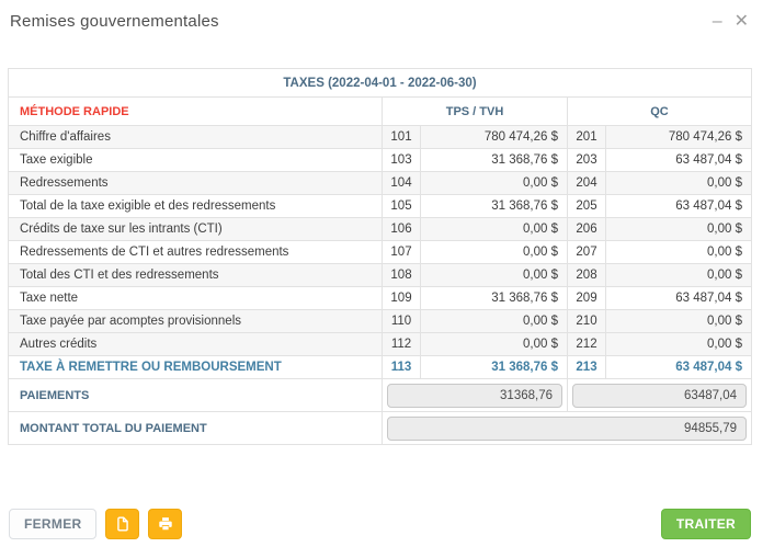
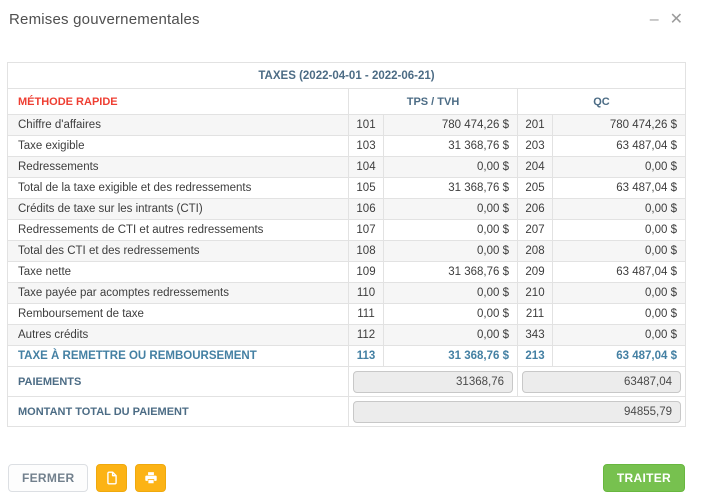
  Remises gouvernementales
  –
  ✕
- TAXES (2022-04-01 - 2022-06-30)
+ TAXES (2022-04-01 - 2022-06-21)
  MÉTHODE RAPIDE	TPS / TVH	QC
  Chiffre d'affaires	101	780 474,26 $	201	780 474,26 $
  Taxe exigible	103	31 368,76 $	203	63 487,04 $
  Redressements	104	0,00 $	204	0,00 $
  Total de la taxe exigible et des redressements	105	31 368,76 $	205	63 487,04 $
  Crédits de taxe sur les intrants (CTI)	106	0,00 $	206	0,00 $
  Redressements de CTI et autres redressements	107	0,00 $	207	0,00 $
  Total des CTI et des redressements	108	0,00 $	208	0,00 $
  Taxe nette	109	31 368,76 $	209	63 487,04 $
- Taxe payée par acomptes provisionnels	110	0,00 $	210	0,00 $
+ Taxe payée par acomptes redressements	110	0,00 $	210	0,00 $
+ Remboursement de taxe	111	0,00 $	211	0,00 $
- Autres crédits	112	0,00 $	212	0,00 $
+ Autres crédits	112	0,00 $	343	0,00 $
  TAXE À REMETTRE OU REMBOURSEMENT	113	31 368,76 $	213	63 487,04 $
  PAIEMENTS	31368,76	63487,04
  MONTANT TOTAL DU PAIEMENT	94855,79
  FERMER
  TRAITER
